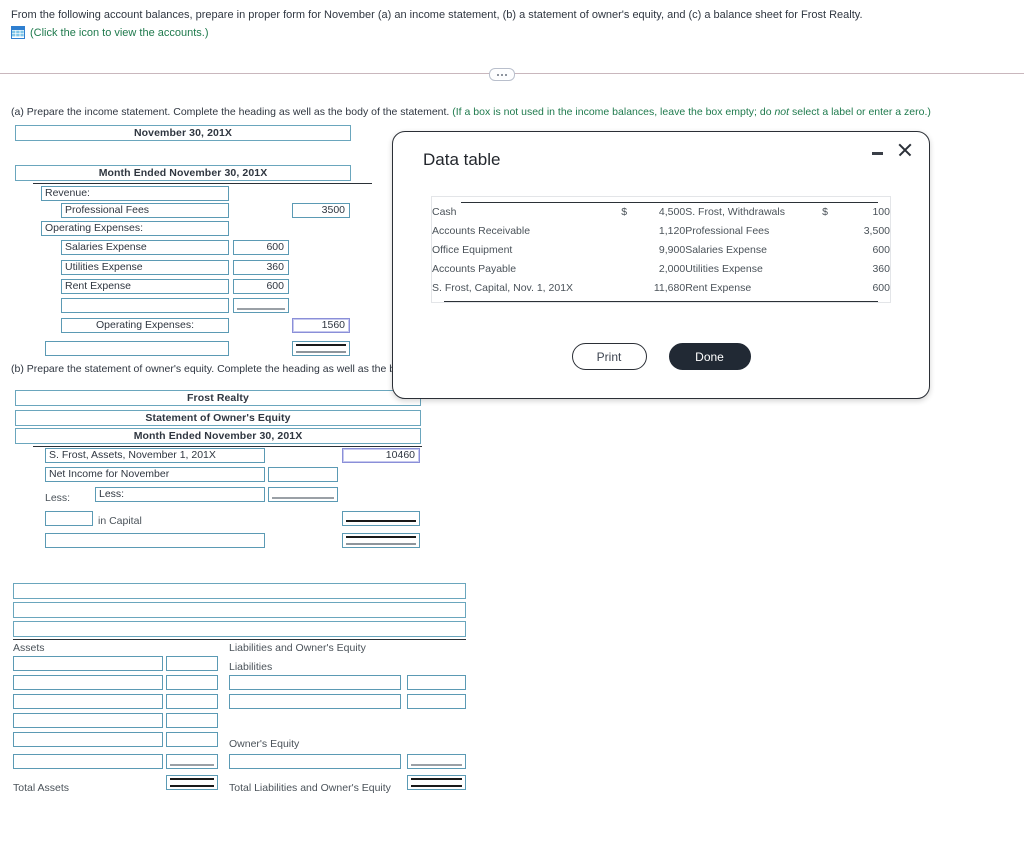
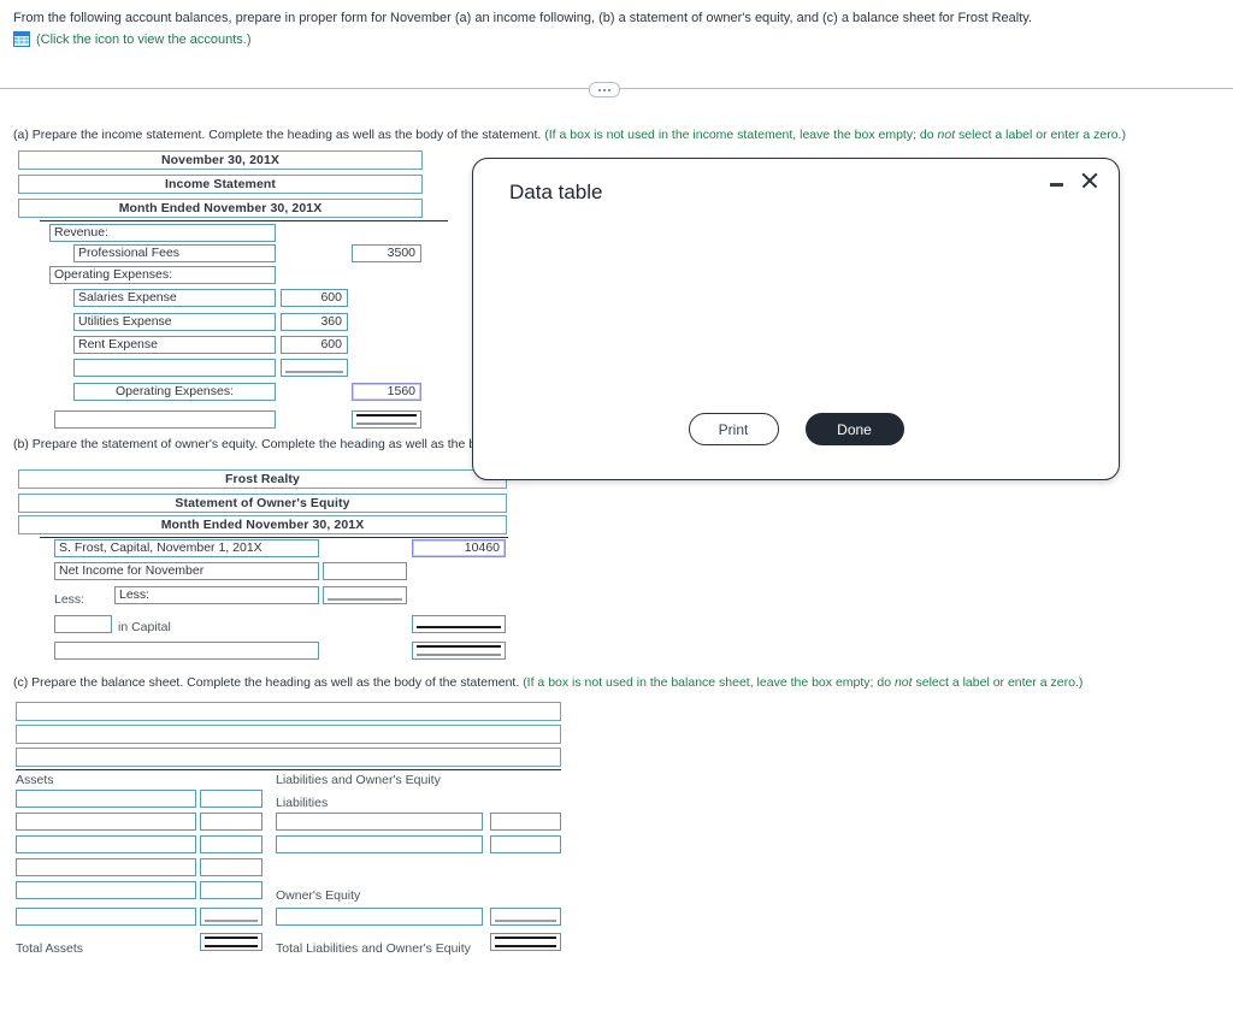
- From the following account balances, prepare in proper form for November (a) an income statement, (b) a statement of owner's equity, and (c) a balance sheet for Frost Realty.
+ From the following account balances, prepare in proper form for November (a) an income following, (b) a statement of owner's equity, and (c) a balance sheet for Frost Realty.
  (Click the icon to view the accounts.)
- (a) Prepare the income statement. Complete the heading as well as the body of the statement. (If a box is not used in the income balances, leave the box empty; do not select a label or enter a zero.)
+ (a) Prepare the income statement. Complete the heading as well as the body of the statement. (If a box is not used in the income statement, leave the box empty; do not select a label or enter a zero.)
  November 30, 201X
+ Income Statement
  Month Ended November 30, 201X
  Revenue:
  Professional Fees
  3500
  Operating Expenses:
  Salaries Expense
  600
  Utilities Expense
  360
  Rent Expense
  600
  Operating Expenses:
  1560
  (b) Prepare the statement of owner's equity. Complete the heading as well as the
  Frost Realty
  Statement of Owner's Equity
  Month Ended November 30, 201X
- S. Frost, Assets, November 1, 201X
+ S. Frost, Capital, November 1, 201X
  10460
  Net Income for November
  Less:
  Less:
  in Capital
+ (c) Prepare the balance sheet. Complete the heading as well as the body of the statement. (If a box is not used in the balance sheet, leave the box empty; do not select a label or enter a zero.)
  Assets
  Liabilities and Owner's Equity
  Liabilities
  Owner's Equity
  Total Assets
  Total Liabilities and Owner's Equity
  Data table
- Cash	$	4,500	S. Frost, Withdrawals	$	100
- Accounts Receivable		1,120	Professional Fees		3,500
- Office Equipment		9,900	Salaries Expense		600
- Accounts Payable		2,000	Utilities Expense		360
- S. Frost, Capital, Nov. 1, 201X		11,680	Rent Expense		600
  Print
  Done
